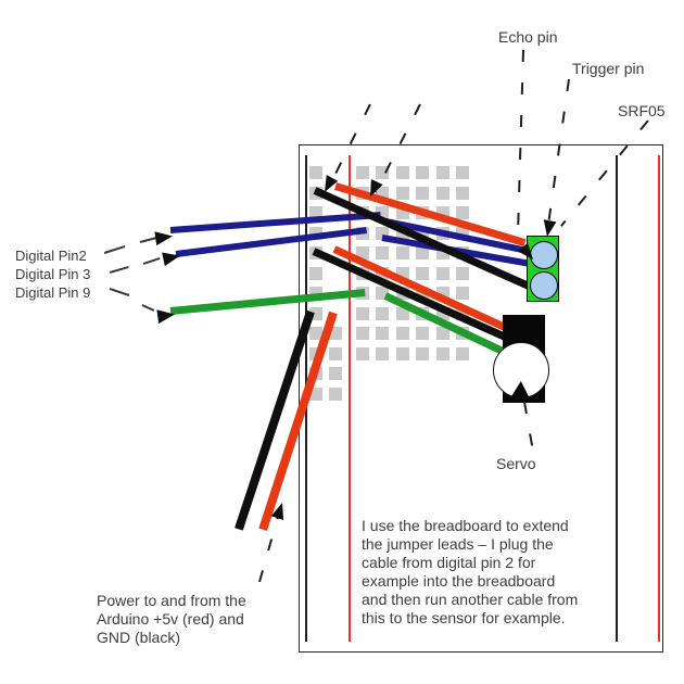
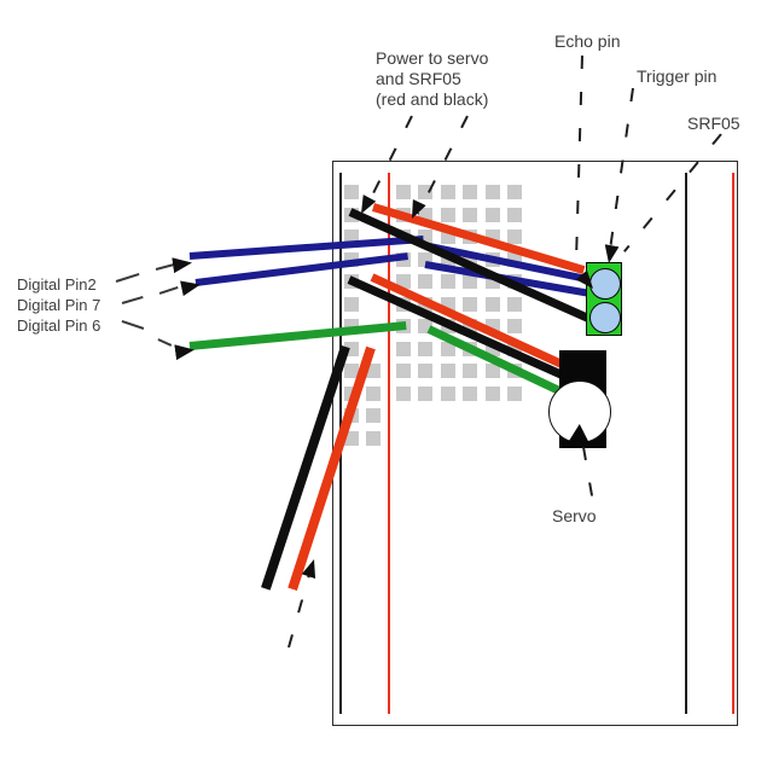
+ Power to servo
+ and SRF05
+ (red and black)
  Echo pin
  Trigger pin
  SRF05
  Digital Pin2
- Digital Pin 3
+ Digital Pin 7
- Digital Pin 9
+ Digital Pin 6
  Servo
- Power to and from the
- Arduino +5v (red) and
- GND (black)
- I use the breadboard to extend
- the jumper leads – I plug the
- cable from digital pin 2 for
- example into the breadboard
- and then run another cable from
- this to the sensor for example.
